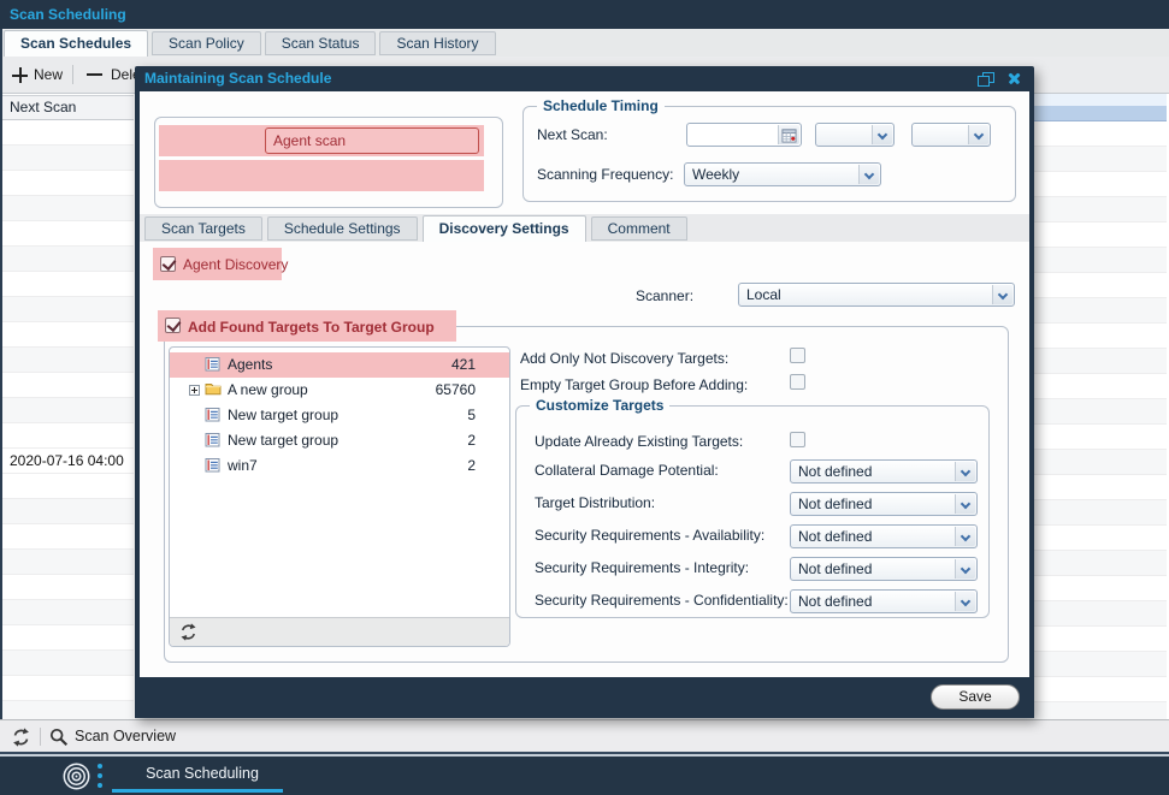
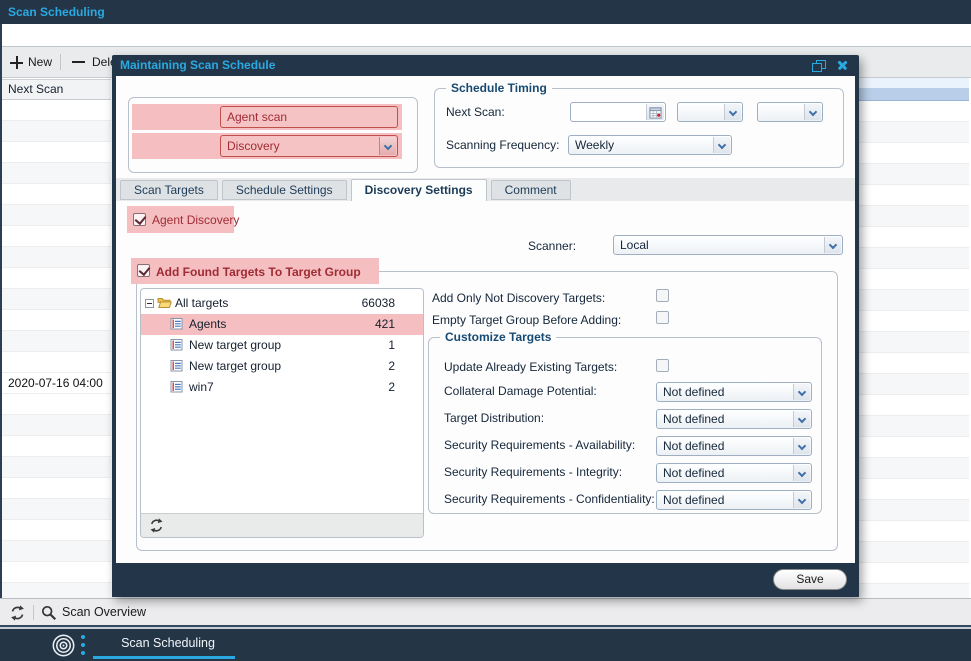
  Scan Scheduling
- Scan Schedules Scan Policy Scan Status Scan History
  New
  Del
  Next Scan
  2020-07-16 04:00
  Scan Overview
  Scan Scheduling
  Maintaining Scan Schedule
  Agent scan
+ Discovery
  Schedule Timing
  Next Scan:
  Scanning Frequency:
  Weekly
  Scan Targets Schedule Settings Discovery Settings Comment
  Agent Discovery
  Scanner:
  Local
  Add Found Targets To Target Group
+ All targets
+ 66038
  Agents
  421
- A new group
- 65760
  New target group
- 5
+ 1
  New target group
  2
  win7
  2
  Add Only Not Discovery Targets:
  Empty Target Group Before Adding:
  Customize Targets
  Update Already Existing Targets:
  Collateral Damage Potential:
  Not defined
  Target Distribution:
  Not defined
  Security Requirements - Availability:
  Not defined
  Security Requirements - Integrity:
  Not defined
  Security Requirements - Confidentiality:
  Not defined
  Save
